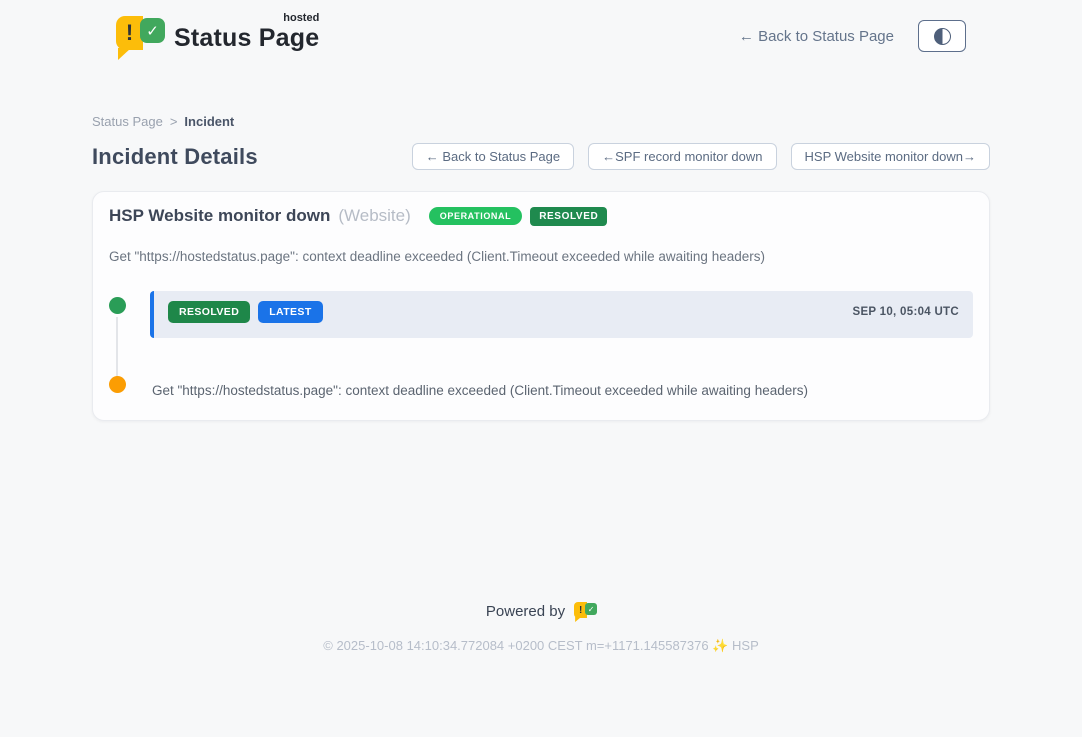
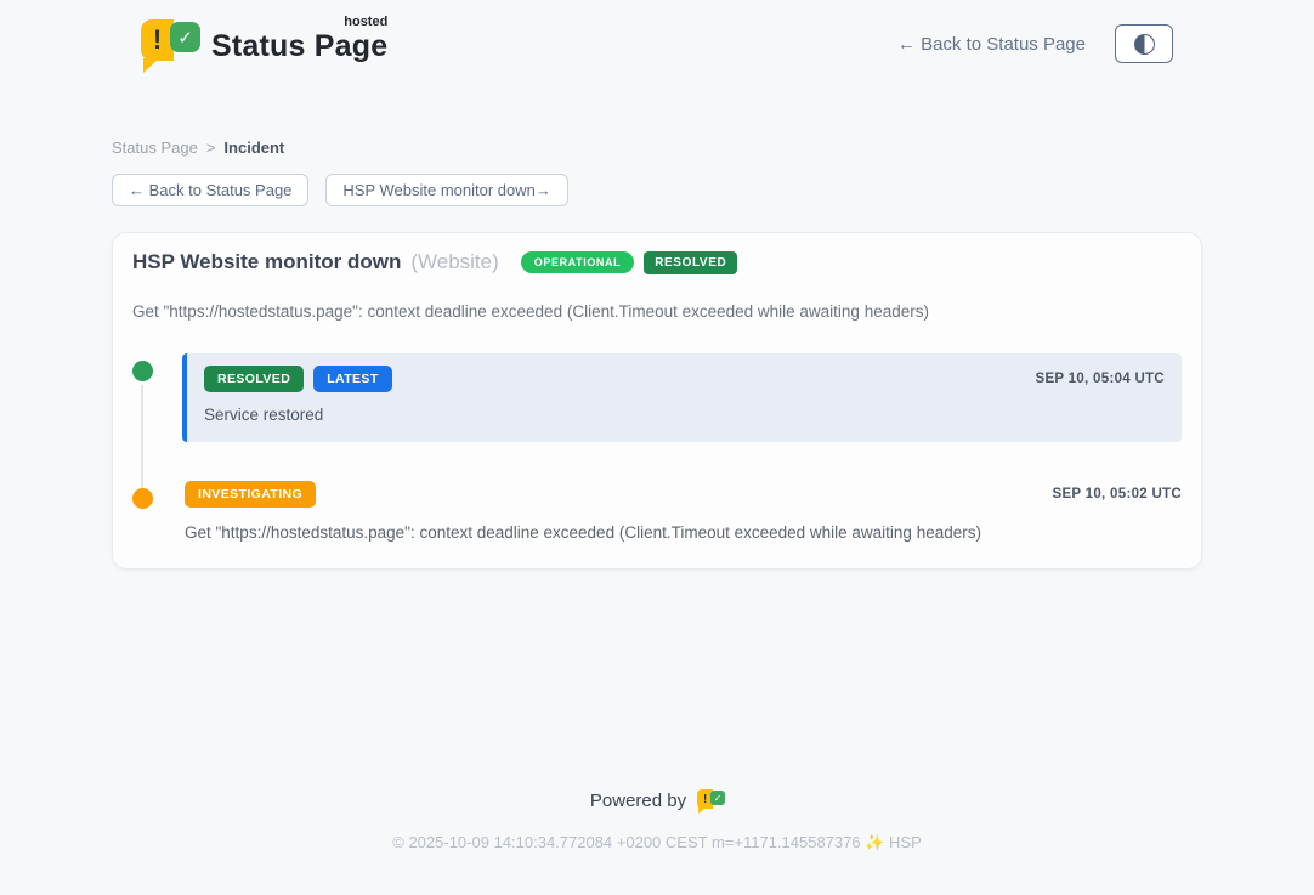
  !
  ✓
  Status Page
  hosted
  ← Back to Status Page
  Status Page
  >
  Incident
- Incident Details
  ← Back to Status Page
- ←SPF record monitor down
  HSP Website monitor down→
  HSP Website monitor down
  (Website)
  OPERATIONAL
  RESOLVED
  Get "https://hostedstatus.page": context deadline exceeded (Client.Timeout exceeded while awaiting headers)
  RESOLVED
  LATEST
  SEP 10, 05:04 UTC
+ Service restored
+ INVESTIGATING
+ SEP 10, 05:02 UTC
  Get "https://hostedstatus.page": context deadline exceeded (Client.Timeout exceeded while awaiting headers)
  Powered by
  !
  ✓
- © 2025-10-08 14:10:34.772084 +0200 CEST m=+1171.145587376 ✨ HSP
+ © 2025-10-09 14:10:34.772084 +0200 CEST m=+1171.145587376 ✨ HSP
